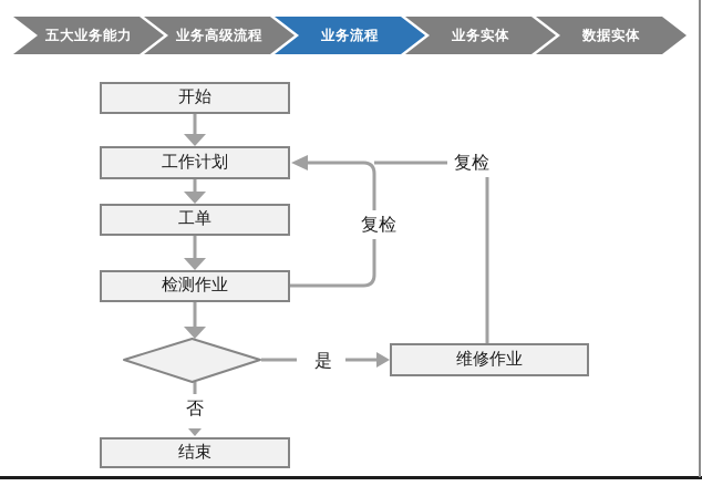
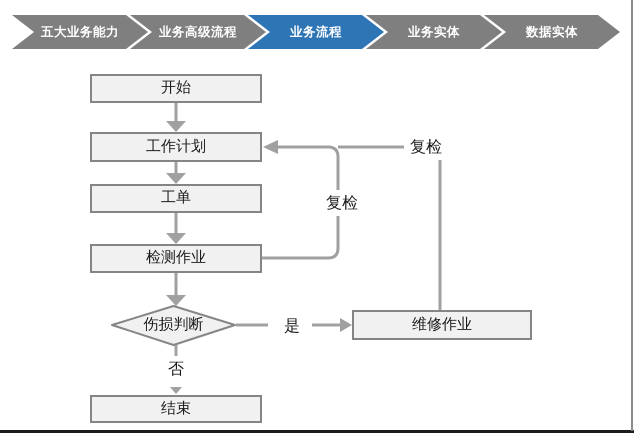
  五大业务能力
  业务高级流程
  业务流程
  业务实体
  数据实体
  开始
  工作计划
  工单
  检测作业
+ 伤损判断
  结束
  维修作业
  复检
  复检
  是
  否
